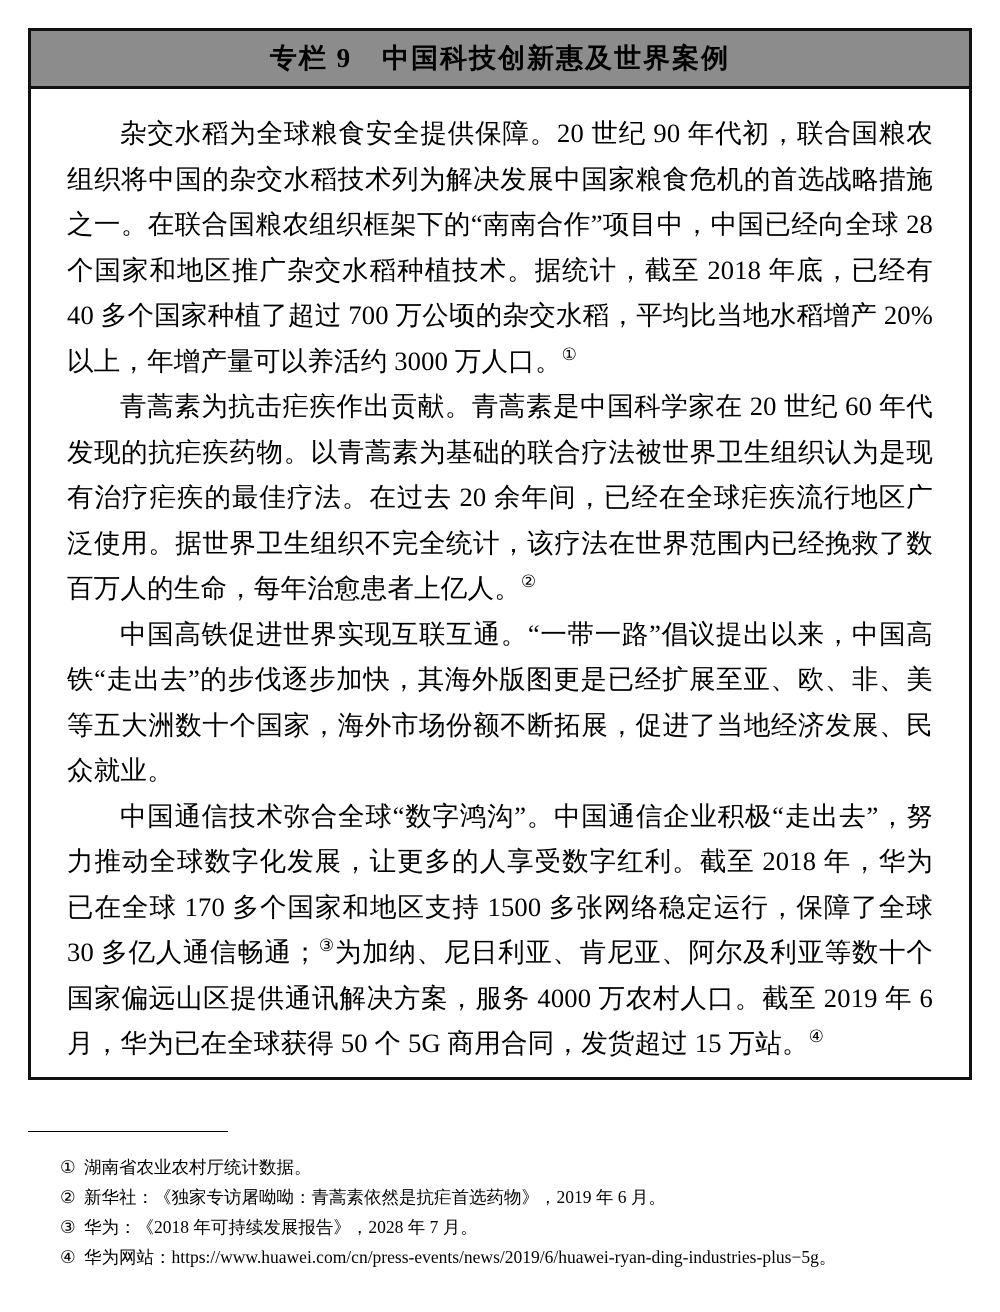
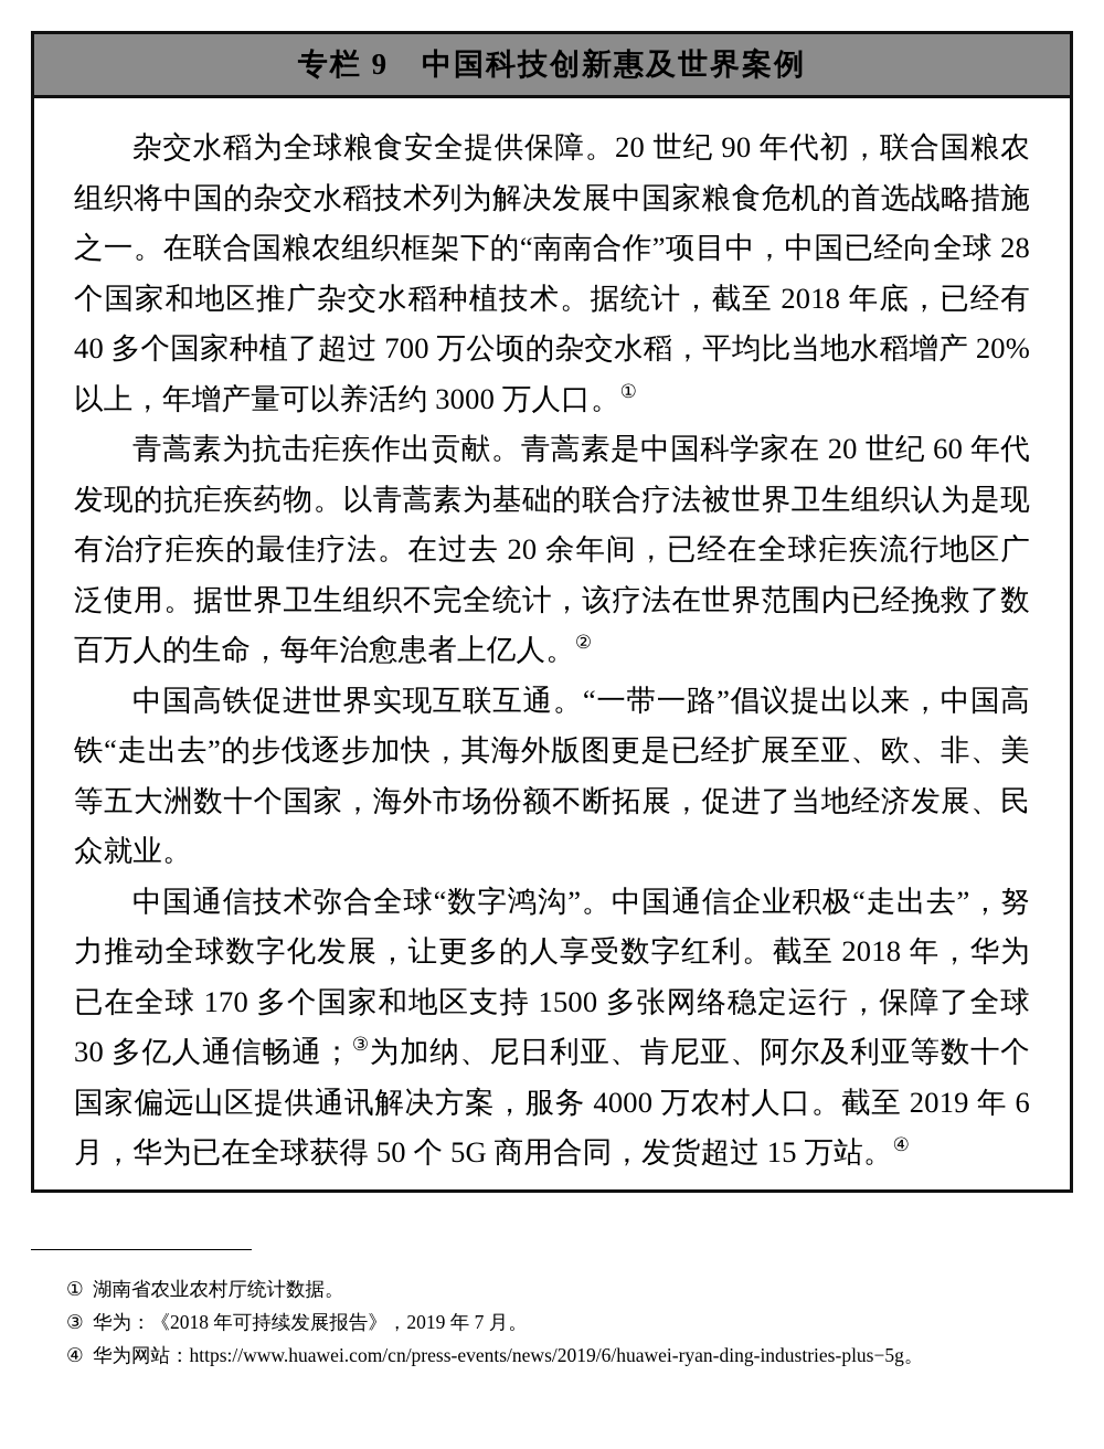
  专栏 9 中国科技创新惠及世界案例
  杂交水稻为全球粮食安全提供保障。20 世纪 90 年代初，联合国粮农组织将中国的杂交水稻技术列为解决发展中国家粮食危机的首选战略措施之一。在联合国粮农组织框架下的“南南合作”项目中，中国已经向全球 28 个国家和地区推广杂交水稻种植技术。据统计，截至 2018 年底，已经有 40 多个国家种植了超过 700 万公顷的杂交水稻，平均比当地水稻增产 20% 以上，年增产量可以养活约 3000 万人口。①
  青蒿素为抗击疟疾作出贡献。青蒿素是中国科学家在 20 世纪 60 年代发现的抗疟疾药物。以青蒿素为基础的联合疗法被世界卫生组织认为是现有治疗疟疾的最佳疗法。在过去 20 余年间，已经在全球疟疾流行地区广泛使用。据世界卫生组织不完全统计，该疗法在世界范围内已经挽救了数百万人的生命，每年治愈患者上亿人。②
  中国高铁促进世界实现互联互通。“一带一路”倡议提出以来，中国高铁“走出去”的步伐逐步加快，其海外版图更是已经扩展至亚、欧、非、美等五大洲数十个国家，海外市场份额不断拓展，促进了当地经济发展、民众就业。
  中国通信技术弥合全球“数字鸿沟”。中国通信企业积极“走出去”，努力推动全球数字化发展，让更多的人享受数字红利。截至 2018 年，华为已在全球 170 多个国家和地区支持 1500 多张网络稳定运行，保障了全球 30 多亿人通信畅通；③为加纳、尼日利亚、肯尼亚、阿尔及利亚等数十个国家偏远山区提供通讯解决方案，服务 4000 万农村人口。截至 2019 年 6 月，华为已在全球获得 50 个 5G 商用合同，发货超过 15 万站。④
  ①
  湖南省农业农村厅统计数据。
- ②
- 新华社：《独家专访屠呦呦：青蒿素依然是抗疟首选药物》，2019 年 6 月。
  ③
- 华为：《2018 年可持续发展报告》，2028 年 7 月。
+ 华为：《2018 年可持续发展报告》，2019 年 7 月。
  ④
  华为网站：https://www.huawei.com/cn/press-events/news/2019/6/huawei-ryan-ding-industries-plus−5g。
